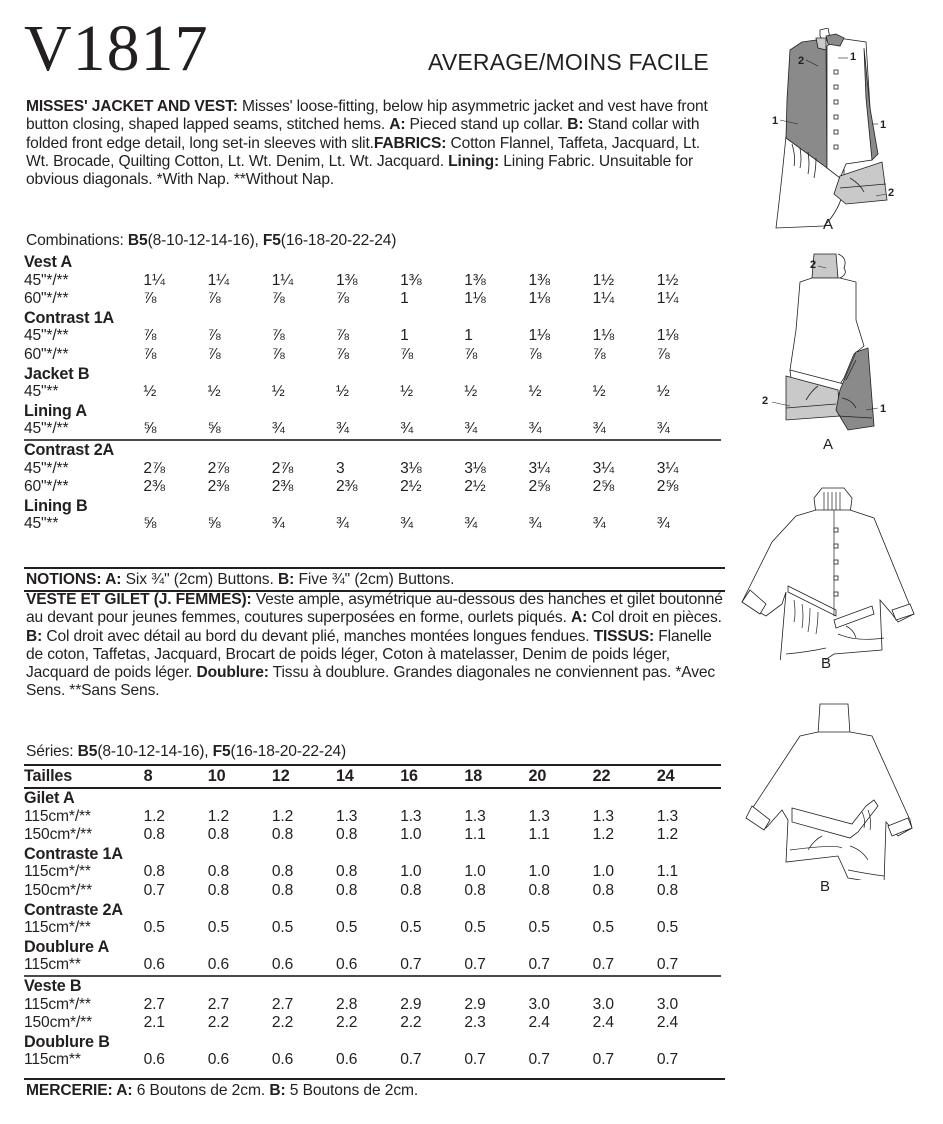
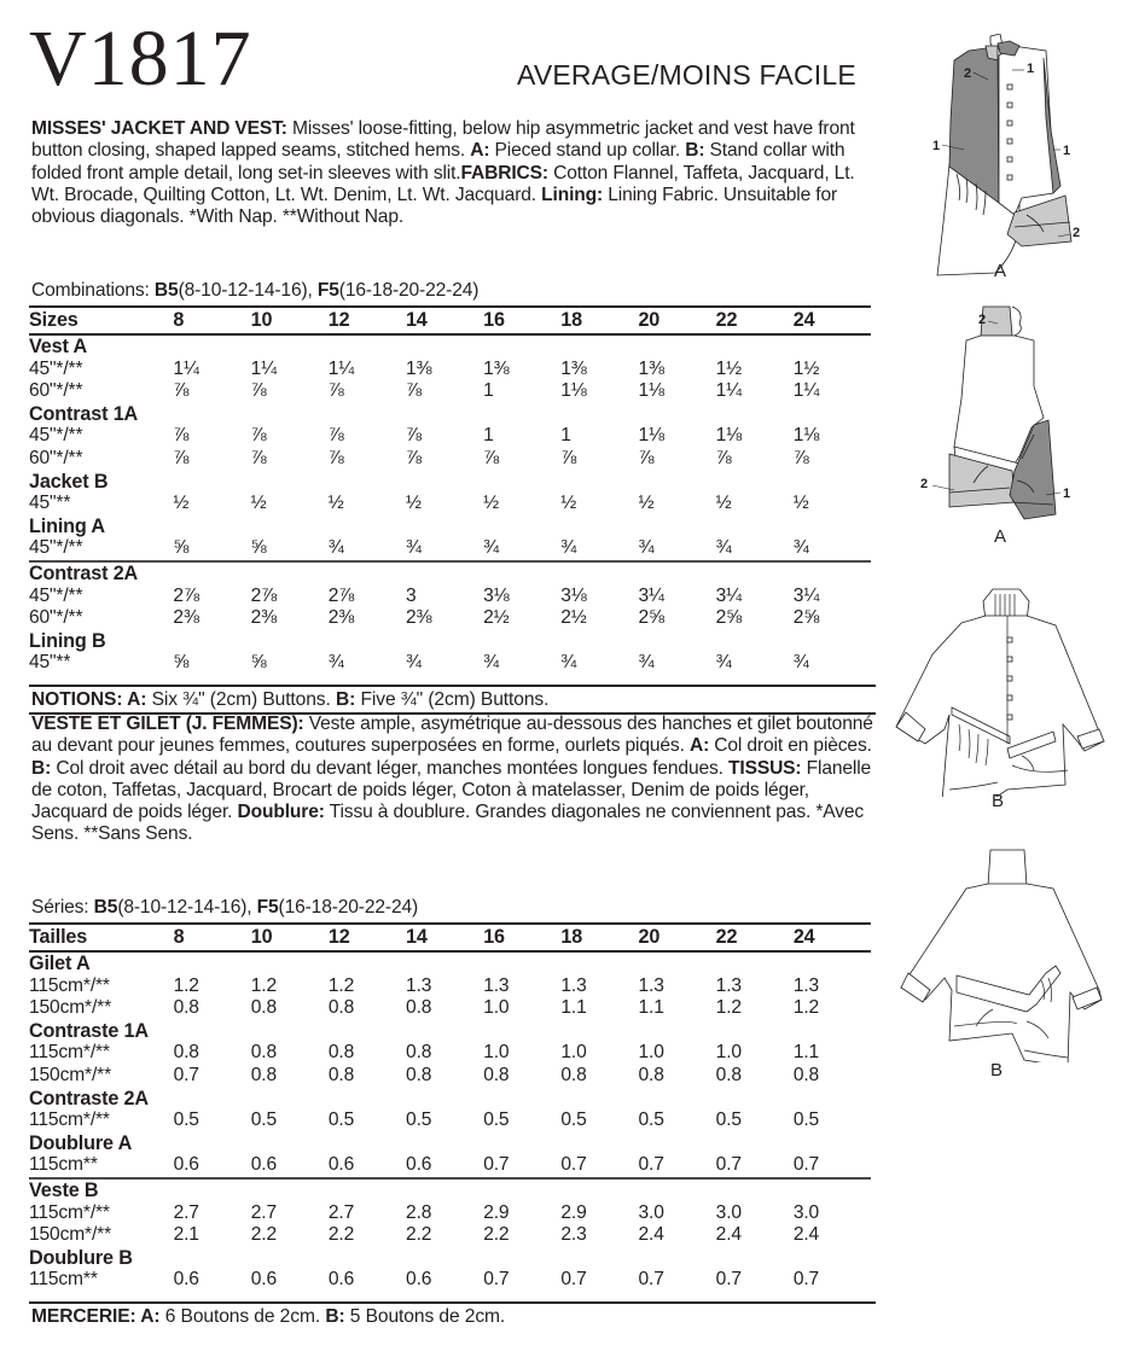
  V1817
  AVERAGE/MOINS FACILE
- MISSES' JACKET AND VEST: Misses' loose-fitting, below hip asymmetric jacket and vest have front button closing, shaped lapped seams, stitched hems. A: Pieced stand up collar. B: Stand collar with folded front edge detail, long set-in sleeves with slit.FABRICS: Cotton Flannel, Taffeta, Jacquard, Lt. Wt. Brocade, Quilting Cotton, Lt. Wt. Denim, Lt. Wt. Jacquard. Lining: Lining Fabric. Unsuitable for obvious diagonals. *With Nap. **Without Nap.
+ MISSES' JACKET AND VEST: Misses' loose-fitting, below hip asymmetric jacket and vest have front button closing, shaped lapped seams, stitched hems. A: Pieced stand up collar. B: Stand collar with folded front ample detail, long set-in sleeves with slit.FABRICS: Cotton Flannel, Taffeta, Jacquard, Lt. Wt. Brocade, Quilting Cotton, Lt. Wt. Denim, Lt. Wt. Jacquard. Lining: Lining Fabric. Unsuitable for obvious diagonals. *With Nap. **Without Nap.
  Combinations: B5(8-10-12-14-16), F5(16-18-20-22-24)
+ Sizes	8	10	12	14	16	18	20	22	24
  Vest A
  45"*/**	1¼	1¼	1¼	1⅜	1⅜	1⅜	1⅜	1½	1½
  60"*/**	⅞	⅞	⅞	⅞	1	1⅛	1⅛	1¼	1¼
  Contrast 1A
  45"*/**	⅞	⅞	⅞	⅞	1	1	1⅛	1⅛	1⅛
  60"*/**	⅞	⅞	⅞	⅞	⅞	⅞	⅞	⅞	⅞
  Jacket B
  45"**	½	½	½	½	½	½	½	½	½
  Lining A
  45"*/**	⅝	⅝	¾	¾	¾	¾	¾	¾	¾
  Contrast 2A
  45"*/**	2⅞	2⅞	2⅞	3	3⅛	3⅛	3¼	3¼	3¼
  60"*/**	2⅜	2⅜	2⅜	2⅜	2½	2½	2⅝	2⅝	2⅝
  Lining B
  45"**	⅝	⅝	¾	¾	¾	¾	¾	¾	¾
  NOTIONS: A: Six ¾" (2cm) Buttons. B: Five ¾" (2cm) Buttons.
- VESTE ET GILET (J. FEMMES): Veste ample, asymétrique au-dessous des hanches et gilet boutonné au devant pour jeunes femmes, coutures superposées en forme, ourlets piqués. A: Col droit en pièces. B: Col droit avec détail au bord du devant plié, manches montées longues fendues. TISSUS: Flanelle de coton, Taffetas, Jacquard, Brocart de poids léger, Coton à matelasser, Denim de poids léger, Jacquard de poids léger. Doublure: Tissu à doublure. Grandes diagonales ne conviennent pas. *Avec Sens. **Sans Sens.
+ VESTE ET GILET (J. FEMMES): Veste ample, asymétrique au-dessous des hanches et gilet boutonné au devant pour jeunes femmes, coutures superposées en forme, ourlets piqués. A: Col droit en pièces. B: Col droit avec détail au bord du devant léger, manches montées longues fendues. TISSUS: Flanelle de coton, Taffetas, Jacquard, Brocart de poids léger, Coton à matelasser, Denim de poids léger, Jacquard de poids léger. Doublure: Tissu à doublure. Grandes diagonales ne conviennent pas. *Avec Sens. **Sans Sens.
  Séries: B5(8-10-12-14-16), F5(16-18-20-22-24)
  Tailles	8	10	12	14	16	18	20	22	24
  Gilet A
  115cm*/**	1.2	1.2	1.2	1.3	1.3	1.3	1.3	1.3	1.3
  150cm*/**	0.8	0.8	0.8	0.8	1.0	1.1	1.1	1.2	1.2
  Contraste 1A
  115cm*/**	0.8	0.8	0.8	0.8	1.0	1.0	1.0	1.0	1.1
  150cm*/**	0.7	0.8	0.8	0.8	0.8	0.8	0.8	0.8	0.8
  Contraste 2A
  115cm*/**	0.5	0.5	0.5	0.5	0.5	0.5	0.5	0.5	0.5
  Doublure A
  115cm**	0.6	0.6	0.6	0.6	0.7	0.7	0.7	0.7	0.7
  Veste B
  115cm*/**	2.7	2.7	2.7	2.8	2.9	2.9	3.0	3.0	3.0
  150cm*/**	2.1	2.2	2.2	2.2	2.2	2.3	2.4	2.4	2.4
  Doublure B
  115cm**	0.6	0.6	0.6	0.6	0.7	0.7	0.7	0.7	0.7
  MERCERIE: A: 6 Boutons de 2cm. B: 5 Boutons de 2cm.
  2
  1
  1
  1
  2
  A
  2
  2
  1
  A
  B
  B
